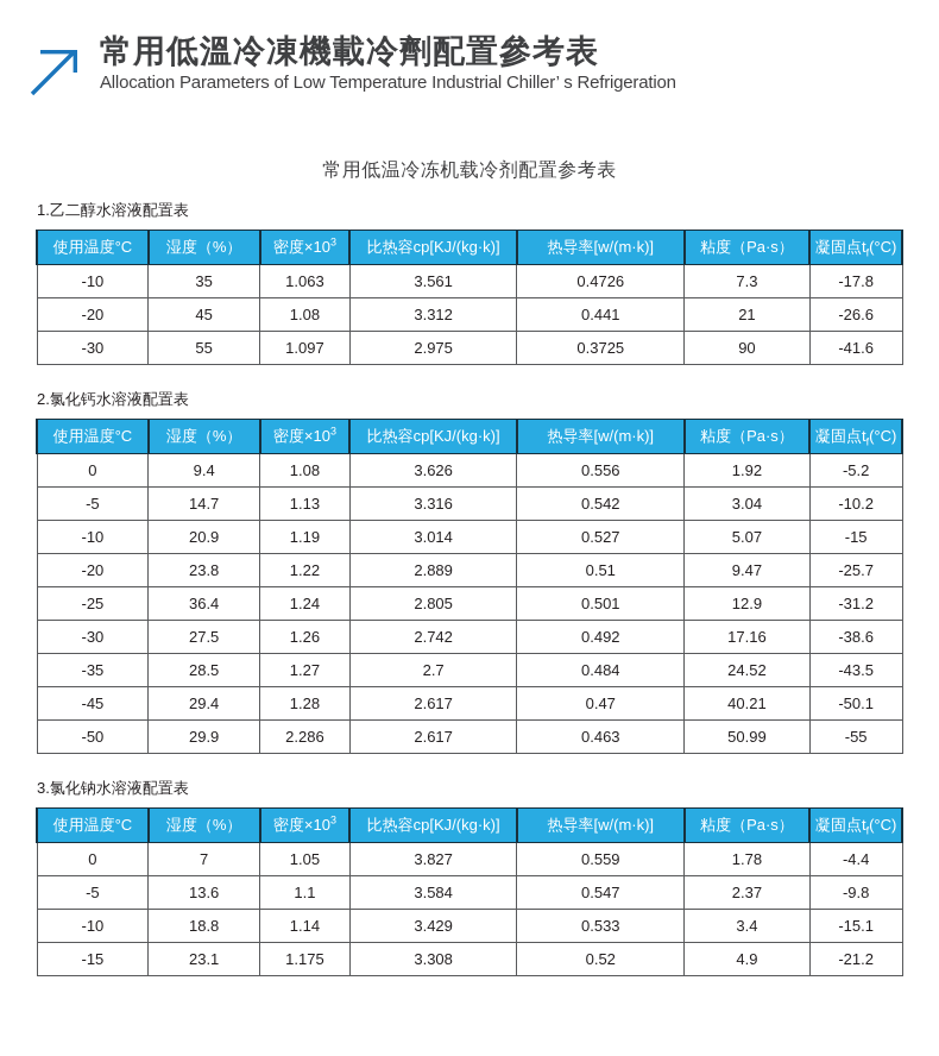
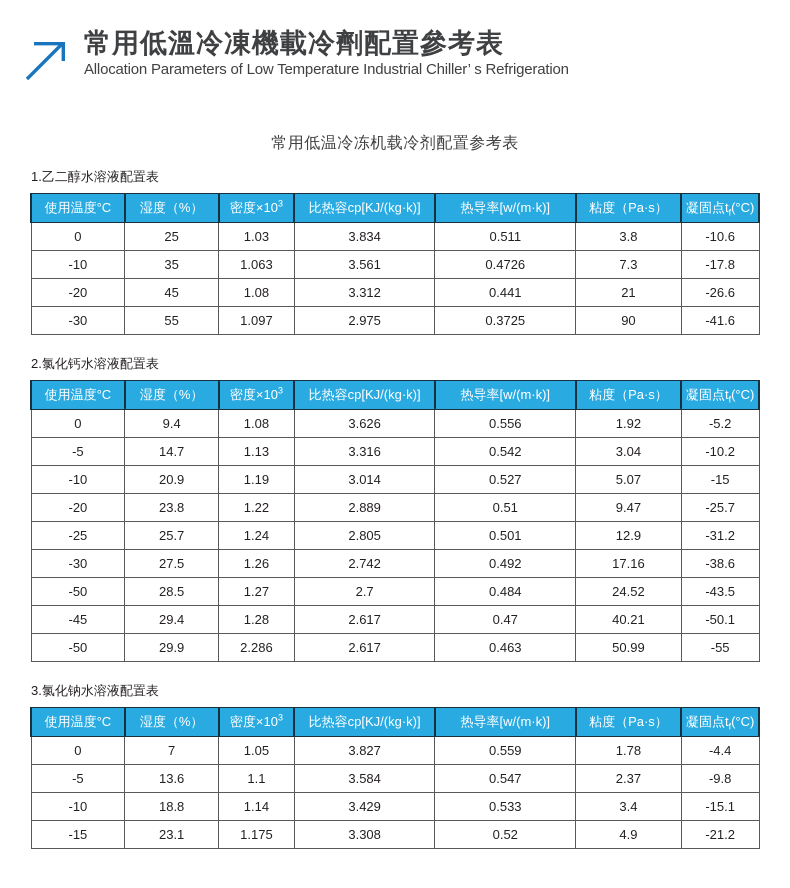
  常用低溫冷凍機載冷劑配置參考表
  Allocation Parameters of Low Temperature Industrial Chiller’ s Refrigeration
  常用低温冷冻机载冷剂配置参考表
  1.乙二醇水溶液配置表
  使用温度°C	湿度（%）	密度×103	比热容cp[KJ/(kg·k)]	热导率[w/(m·k)]	粘度（Pa·s）	凝固点tf(°C)
+ 0	25	1.03	3.834	0.511	3.8	-10.6
  -10	35	1.063	3.561	0.4726	7.3	-17.8
  -20	45	1.08	3.312	0.441	21	-26.6
  -30	55	1.097	2.975	0.3725	90	-41.6
  2.氯化钙水溶液配置表
  使用温度°C	湿度（%）	密度×103	比热容cp[KJ/(kg·k)]	热导率[w/(m·k)]	粘度（Pa·s）	凝固点tf(°C)
  0	9.4	1.08	3.626	0.556	1.92	-5.2
  -5	14.7	1.13	3.316	0.542	3.04	-10.2
  -10	20.9	1.19	3.014	0.527	5.07	-15
  -20	23.8	1.22	2.889	0.51	9.47	-25.7
- -25	36.4	1.24	2.805	0.501	12.9	-31.2
+ -25	25.7	1.24	2.805	0.501	12.9	-31.2
  -30	27.5	1.26	2.742	0.492	17.16	-38.6
- -35	28.5	1.27	2.7	0.484	24.52	-43.5
+ -50	28.5	1.27	2.7	0.484	24.52	-43.5
  -45	29.4	1.28	2.617	0.47	40.21	-50.1
  -50	29.9	2.286	2.617	0.463	50.99	-55
  3.氯化钠水溶液配置表
  使用温度°C	湿度（%）	密度×103	比热容cp[KJ/(kg·k)]	热导率[w/(m·k)]	粘度（Pa·s）	凝固点tf(°C)
  0	7	1.05	3.827	0.559	1.78	-4.4
  -5	13.6	1.1	3.584	0.547	2.37	-9.8
  -10	18.8	1.14	3.429	0.533	3.4	-15.1
  -15	23.1	1.175	3.308	0.52	4.9	-21.2
